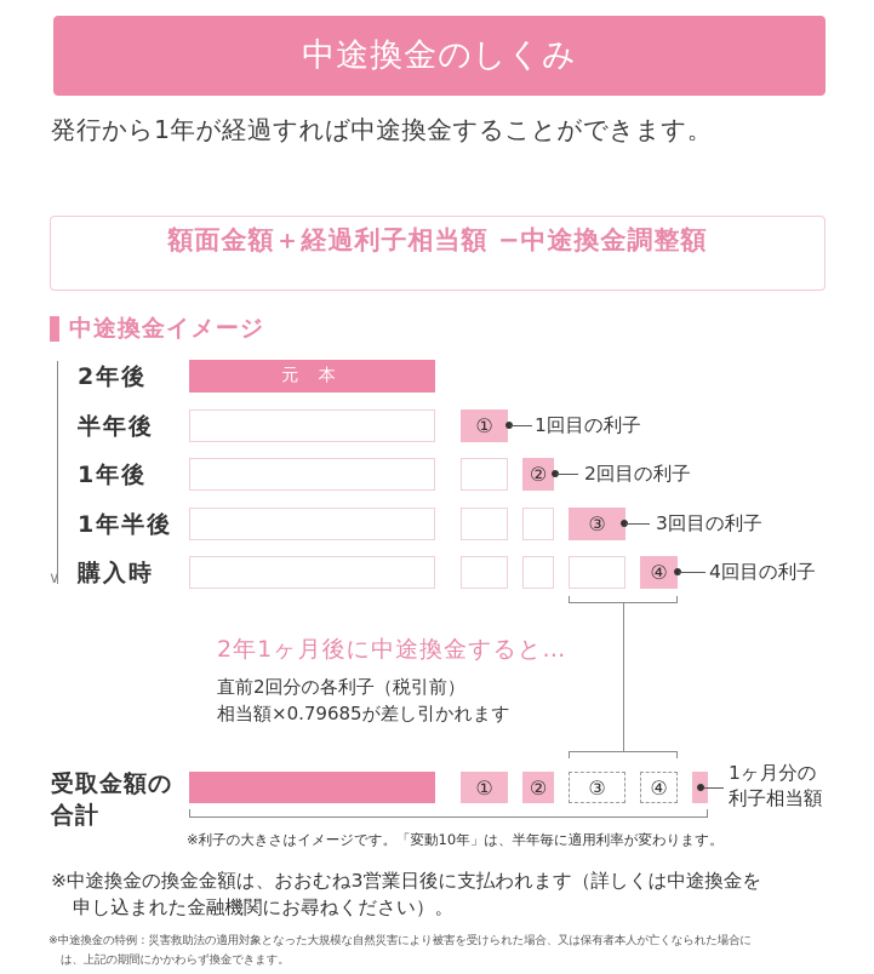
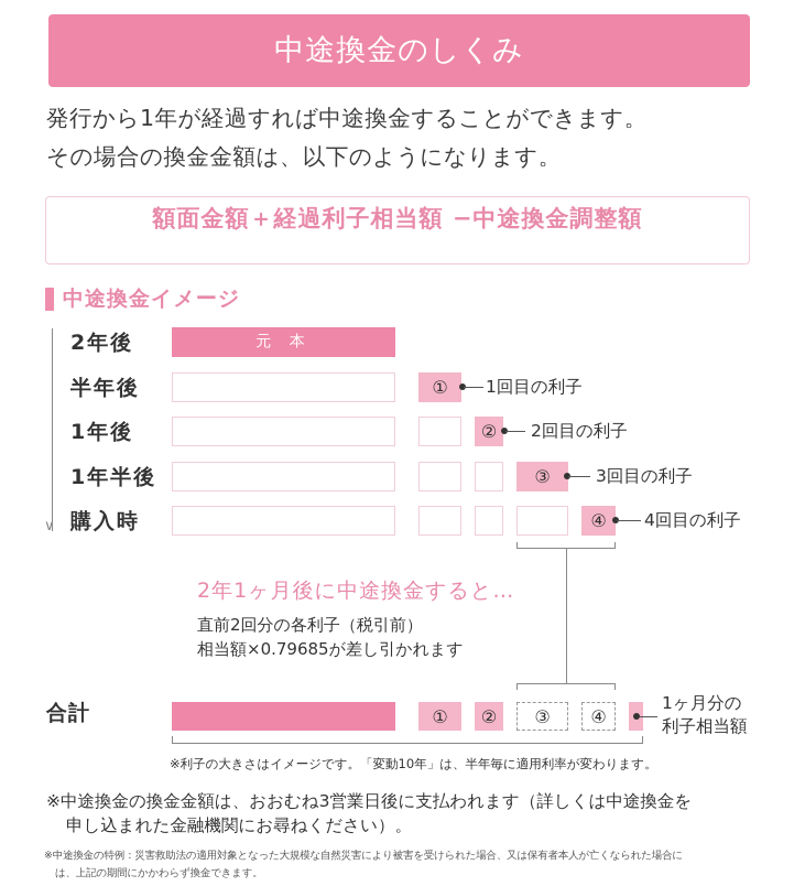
  中途換金のしくみ
  発行から1年が経過すれば中途換金することができます。
+ その場合の換金金額は、以下のようになります。
  額面金額＋経過利子相当額 −中途換金調整額
  中途換金イメージ
  ∨
  2年後
  半年後
  1年後
  1年半後
  購入時
  元 本
  ①
  1回目の利子
  ②
  2回目の利子
  ③
  3回目の利子
  ④
  4回目の利子
  2年1ヶ月後に中途換金すると…
  直前2回分の各利子（税引前）
  相当額×0.79685が差し引かれます
- 受取金額の
  合計
  ①
  ②
  ③
  ④
  1ヶ月分の
  利子相当額
  ※利子の大きさはイメージです。「変動10年」は、半年毎に適用利率が変わります。
  ※中途換金の換金金額は、おおむね3営業日後に支払われます（詳しくは中途換金を
  申し込まれた金融機関にお尋ねください）。
  ※中途換金の特例：災害救助法の適用対象となった大規模な自然災害により被害を受けられた場合、又は保有者本人が亡くなられた場合に
  は、上記の期間にかかわらず換金できます。
